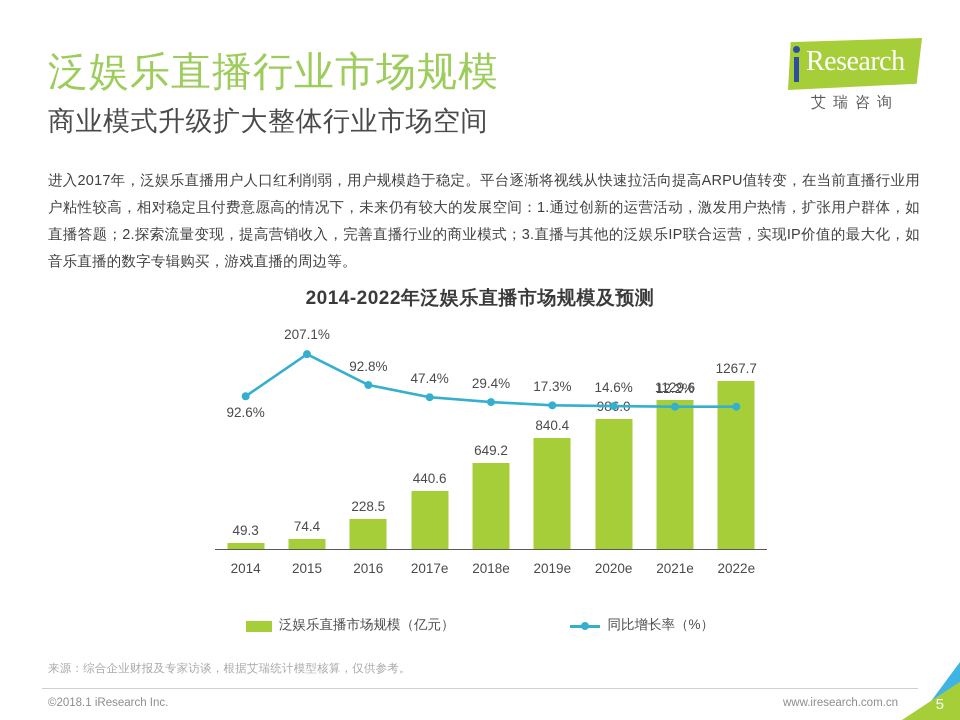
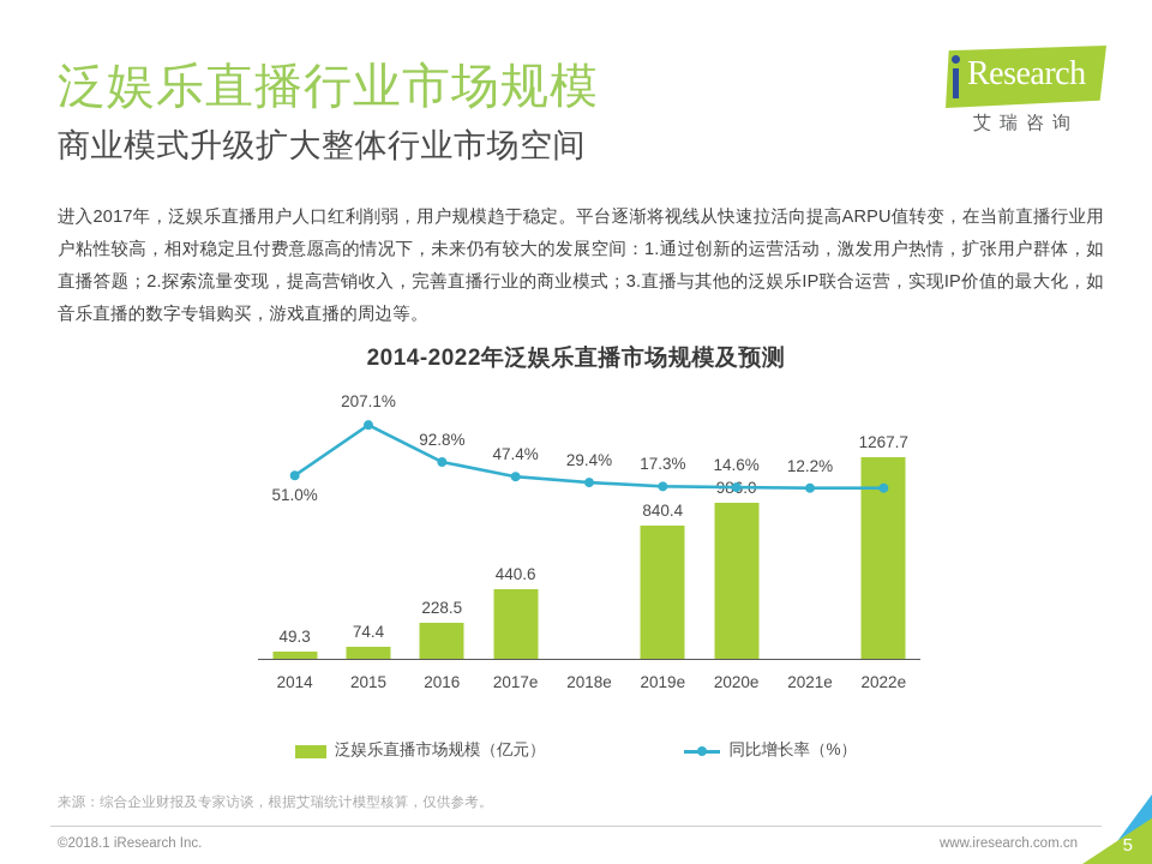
  泛娱乐直播行业市场规模
  商业模式升级扩大整体行业市场空间
  Research
  艾瑞咨询
  进入2017年，泛娱乐直播用户人口红利削弱，用户规模趋于稳定。平台逐渐将视线从快速拉活向提高ARPU值转变，在当前直播行业用户粘性较高，相对稳定且付费意愿高的情况下，未来仍有较大的发展空间：1.通过创新的运营活动，激发用户热情，扩张用户群体，如直播答题；2.探索流量变现，提高营销收入，完善直播行业的商业模式；3.直播与其他的泛娱乐IP联合运营，实现IP价值的最大化，如音乐直播的数字专辑购买，游戏直播的周边等。
  2014-2022年泛娱乐直播市场规模及预测
  49.3
  74.4
  228.5
  440.6
- 649.2
  840.4
- 1129.6
  1267.7
- 92.6%
+ 51.0%
  207.1%
  92.8%
  47.4%
  29.4%
  17.3%
  14.6%
  12.2%
  2014
  2015
  2016
  2017e
  2018e
  2019e
  2020e
  2021e
  2022e
  泛娱乐直播市场规模（亿元）
  同比增长率（%）
  来源：综合企业财报及专家访谈，根据艾瑞统计模型核算，仅供参考。
  ©2018.1 iResearch Inc.
  www.iresearch.com.cn
  5
